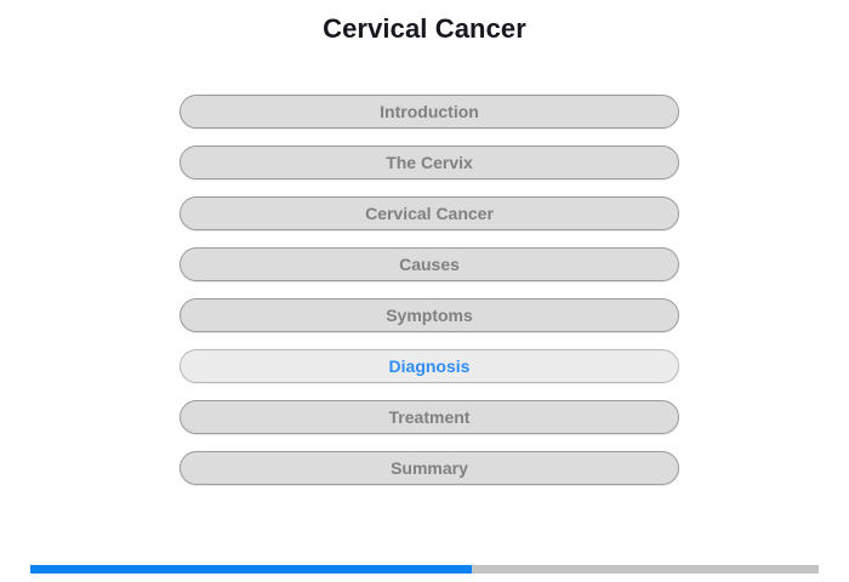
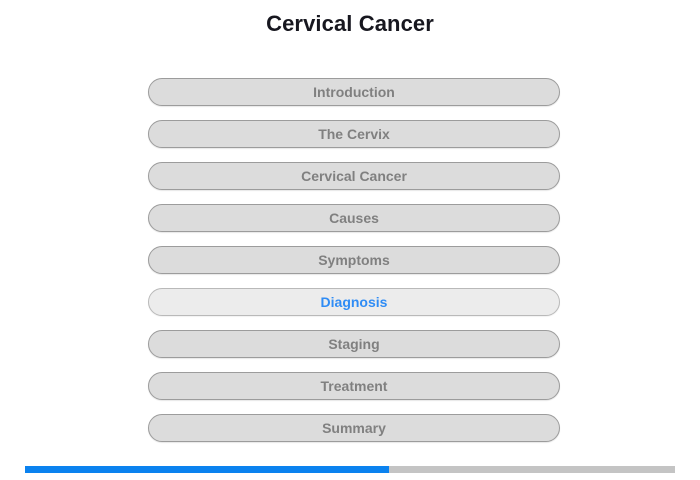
  Cervical Cancer
  Introduction
  The Cervix
  Cervical Cancer
  Causes
  Symptoms
  Diagnosis
+ Staging
  Treatment
  Summary
